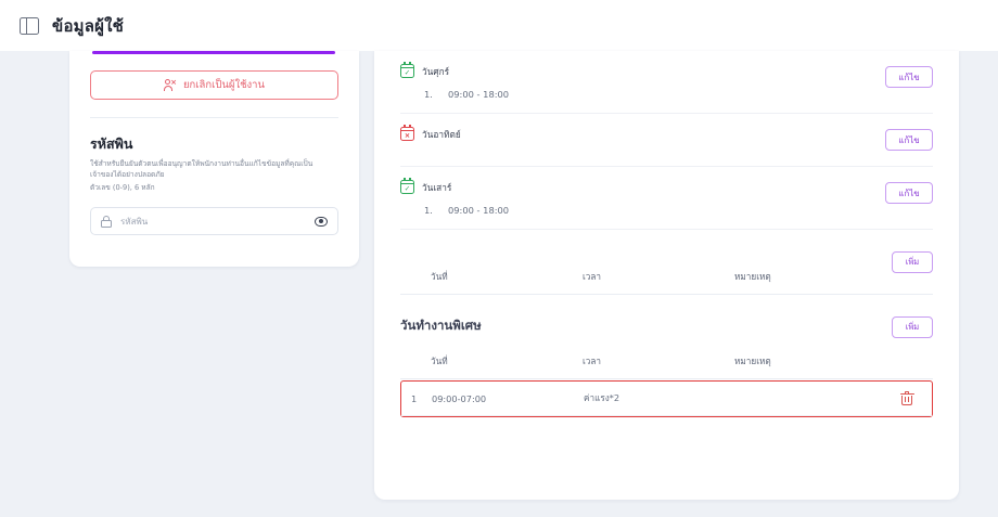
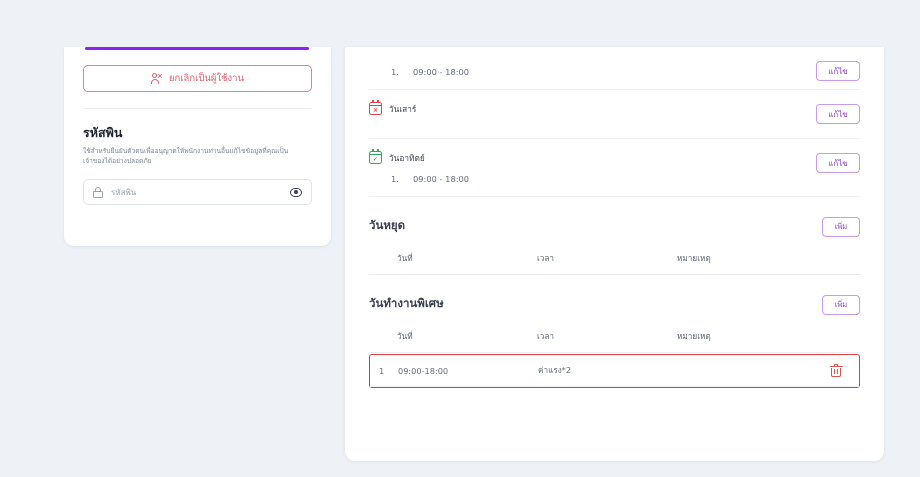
- ข้อมูลผู้ใช้
  ×
  ยกเลิกเป็นผู้ใช้งาน
  รหัสพิน
  ใช้สำหรับยืนยันตัวตนเพื่ออนุญาตให้พนักงานท่านอื่นแก้ไขข้อมูลที่คุณเป็นเจ้าของได้อย่างปลอดภัย
- ตัวเลข (0-9), 6 หลัก
  รหัสพิน
- วันศุกร์
  แก้ไข
  1.
  09:00 - 18:00
  ×
- วันอาทิตย์
+ วันเสาร์
  แก้ไข
  ✓
- วันเสาร์
+ วันอาทิตย์
  แก้ไข
  1.
  09:00 - 18:00
+ วันหยุด
  เพิ่ม
  วันที่
  เวลา
  หมายเหตุ
  วันทำงานพิเศษ
  เพิ่ม
  วันที่
  เวลา
  หมายเหตุ
  1
- 09:00-07:00
+ 09:00-18:00
  ค่าแรง*2
